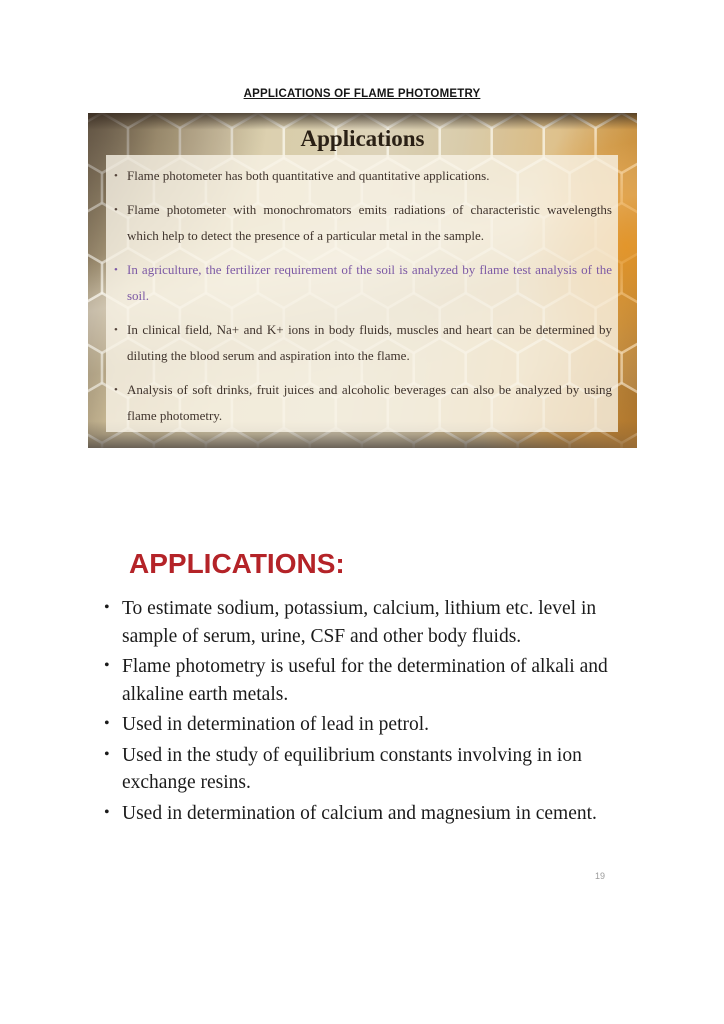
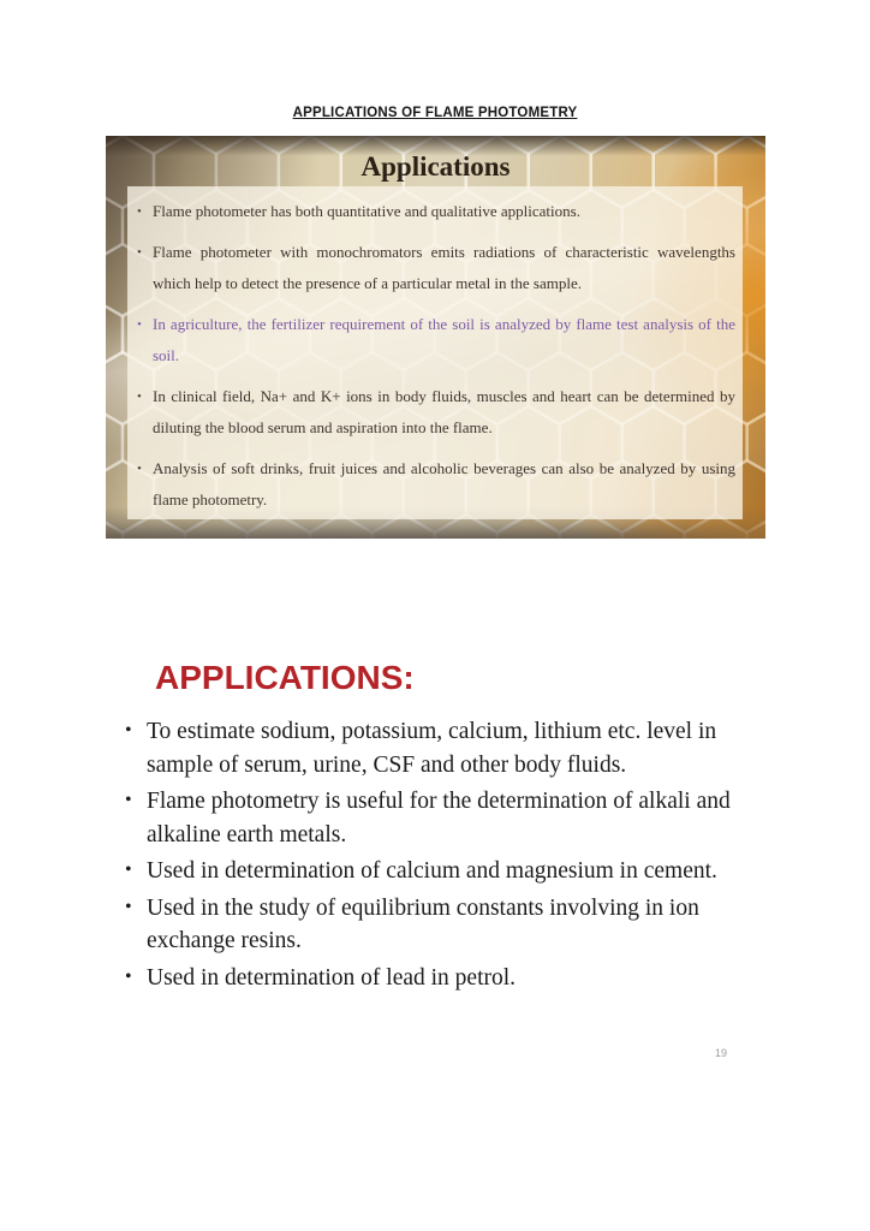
  APPLICATIONS OF FLAME PHOTOMETRY
  Applications
  •
- Flame photometer has both quantitative and quantitative applications.
+ Flame photometer has both quantitative and qualitative applications.
  •
  Flame photometer with monochromators emits radiations of characteristic wavelengths which help to detect the presence of a particular metal in the sample.
  •
  In agriculture, the fertilizer requirement of the soil is analyzed by flame test analysis of the soil.
  •
  In clinical field, Na+ and K+ ions in body fluids, muscles and heart can be determined by diluting the blood serum and aspiration into the flame.
  •
  Analysis of soft drinks, fruit juices and alcoholic beverages can also be analyzed by using flame photometry.
  APPLICATIONS:
  •
  To estimate sodium, potassium, calcium, lithium etc. level in sample of serum, urine, CSF and other body fluids.
  •
  Flame photometry is useful for the determination of alkali and alkaline earth metals.
  •
- Used in determination of lead in petrol.
+ Used in determination of calcium and magnesium in cement.
  •
  Used in the study of equilibrium constants involving in ion exchange resins.
  •
- Used in determination of calcium and magnesium in cement.
+ Used in determination of lead in petrol.
  19
